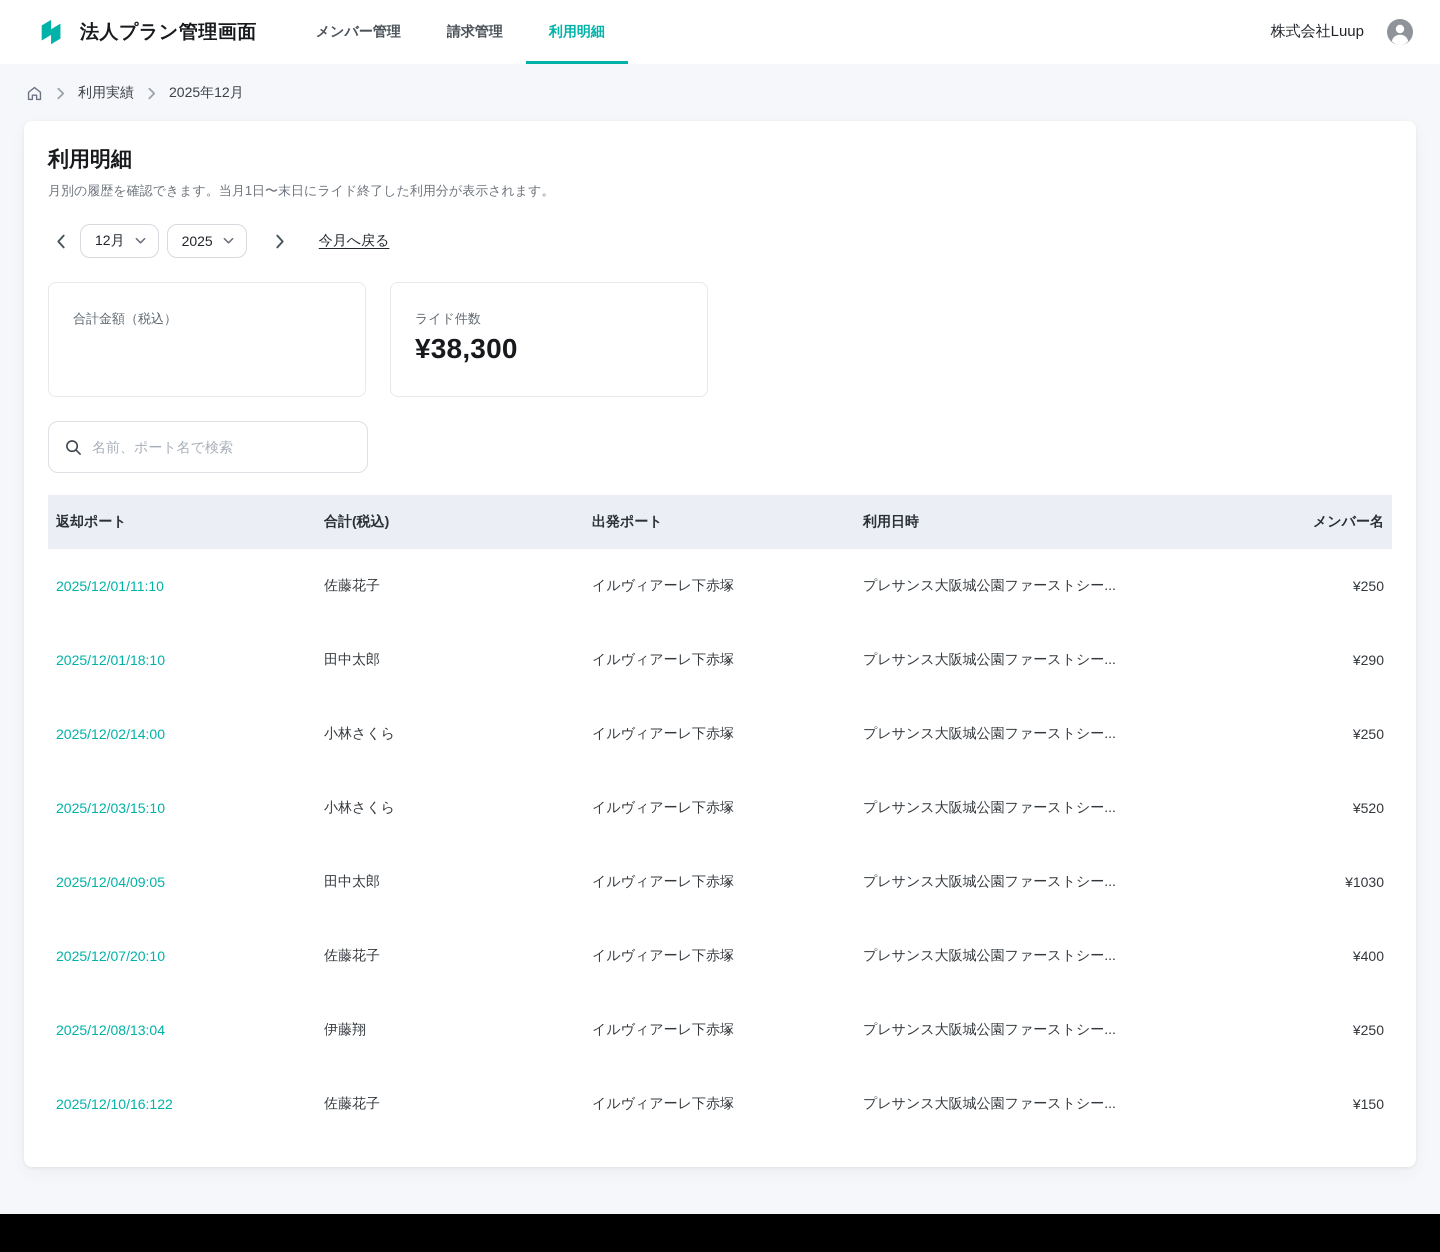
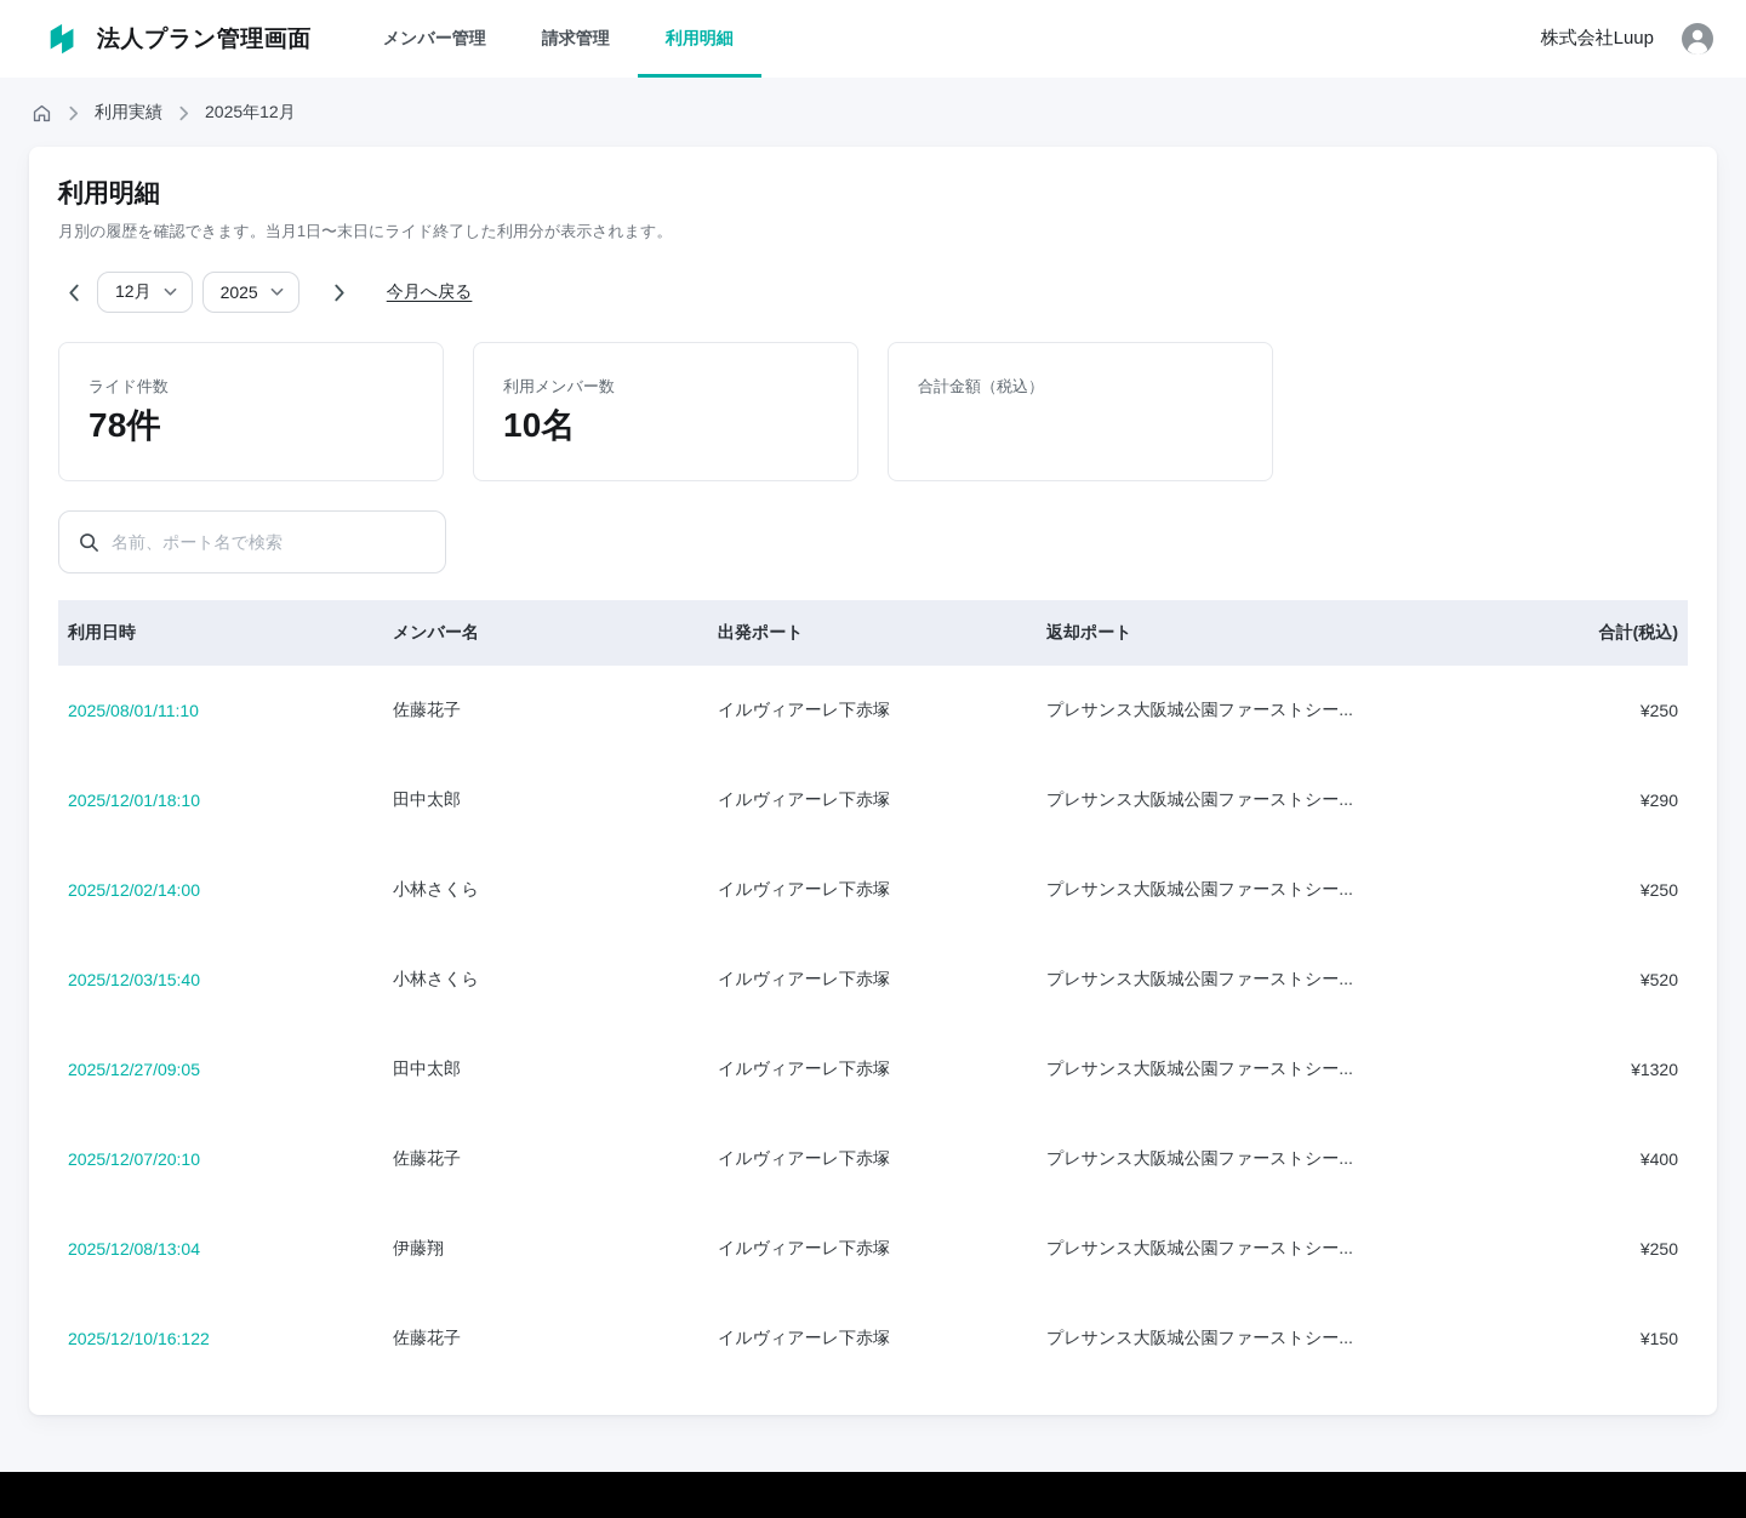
  法人プラン管理画面
  メンバー管理
  請求管理
  利用明細
  株式会社Luup
  利用実績
  2025年12月
  利用明細
  月別の履歴を確認できます。当月1日〜末日にライド終了した利用分が表示されます。
  12月
  2025
  今月へ戻る
- 合計金額（税込）
+ ライド件数
+ 78件
+ 利用メンバー数
+ 10名
- ライド件数
+ 合計金額（税込）
- ¥38,300
  名前、ポート名で検索
- 返却ポート
+ 利用日時
- 合計(税込)
+ メンバー名
  出発ポート
- 利用日時
+ 返却ポート
- メンバー名
+ 合計(税込)
- 2025/12/01/11:10
+ 2025/08/01/11:10
  佐藤花子
  イルヴィアーレ下赤塚
  プレサンス大阪城公園ファーストシー...
  ¥250
  2025/12/01/18:10
  田中太郎
  イルヴィアーレ下赤塚
  プレサンス大阪城公園ファーストシー...
  ¥290
  2025/12/02/14:00
  小林さくら
  イルヴィアーレ下赤塚
  プレサンス大阪城公園ファーストシー...
  ¥250
- 2025/12/03/15:10
+ 2025/12/03/15:40
  小林さくら
  イルヴィアーレ下赤塚
  プレサンス大阪城公園ファーストシー...
  ¥520
- 2025/12/04/09:05
+ 2025/12/27/09:05
  田中太郎
  イルヴィアーレ下赤塚
  プレサンス大阪城公園ファーストシー...
- ¥1030
+ ¥1320
  2025/12/07/20:10
  佐藤花子
  イルヴィアーレ下赤塚
  プレサンス大阪城公園ファーストシー...
  ¥400
  2025/12/08/13:04
  伊藤翔
  イルヴィアーレ下赤塚
  プレサンス大阪城公園ファーストシー...
  ¥250
  2025/12/10/16:122
  佐藤花子
  イルヴィアーレ下赤塚
  プレサンス大阪城公園ファーストシー...
  ¥150
